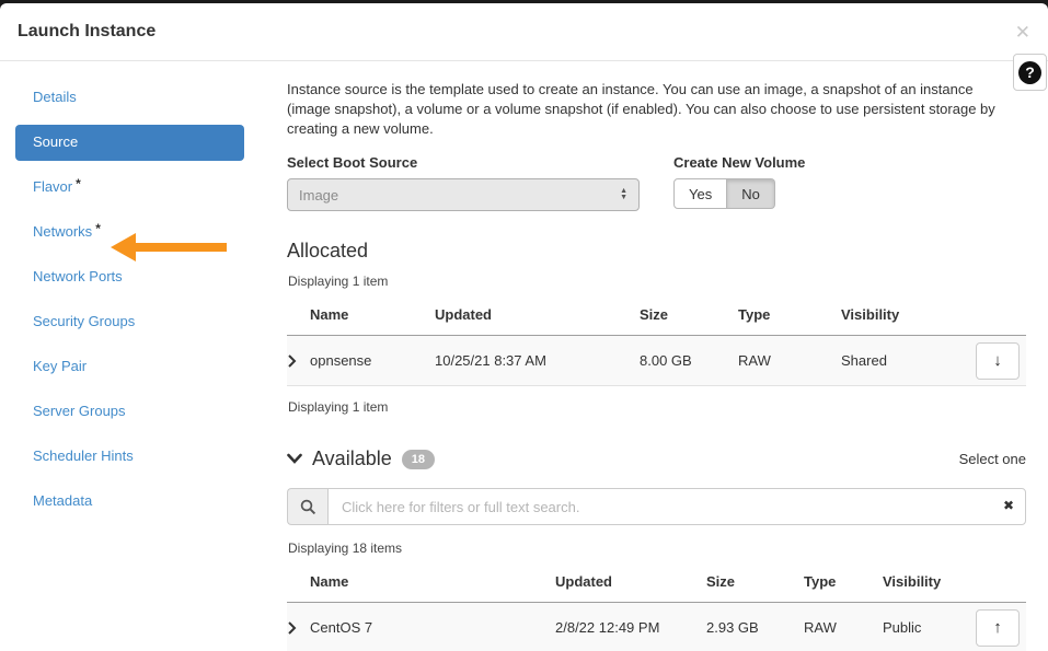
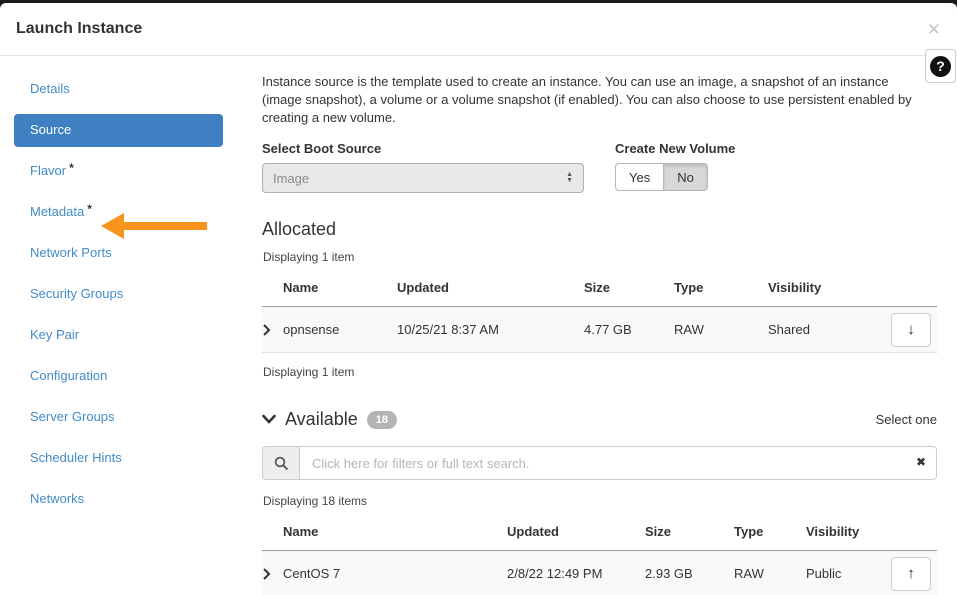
  Launch Instance
  ✕
  ?
  Details
  Source
  Flavor *
- Networks *
+ Metadata *
  Network Ports
  Security Groups
  Key Pair
+ Configuration
  Server Groups
  Scheduler Hints
- Metadata
+ Networks
- Instance source is the template used to create an instance. You can use an image, a snapshot of an instance (image snapshot), a volume or a volume snapshot (if enabled). You can also choose to use persistent storage by creating a new volume.
+ Instance source is the template used to create an instance. You can use an image, a snapshot of an instance (image snapshot), a volume or a volume snapshot (if enabled). You can also choose to use persistent enabled by creating a new volume.
  Select Boot Source
  Image
  Create New Volume
  Yes
  No
  Allocated
  Displaying 1 item
  Name
  Updated
  Size
  Type
  Visibility
  opnsense
  10/25/21 8:37 AM
- 8.00 GB
+ 4.77 GB
  RAW
  Shared
  ↓
  Displaying 1 item
  Available
  18
  Select one
  Click here for filters or full text search.
  ✖
  Displaying 18 items
  Name
  Updated
  Size
  Type
  Visibility
  CentOS 7
  2/8/22 12:49 PM
  2.93 GB
  RAW
  Public
  ↑
